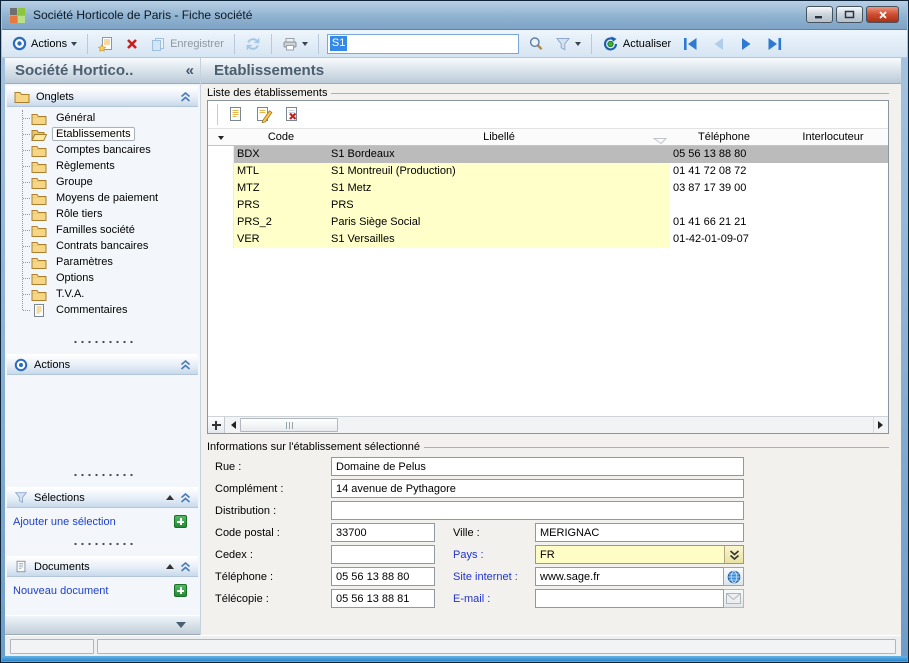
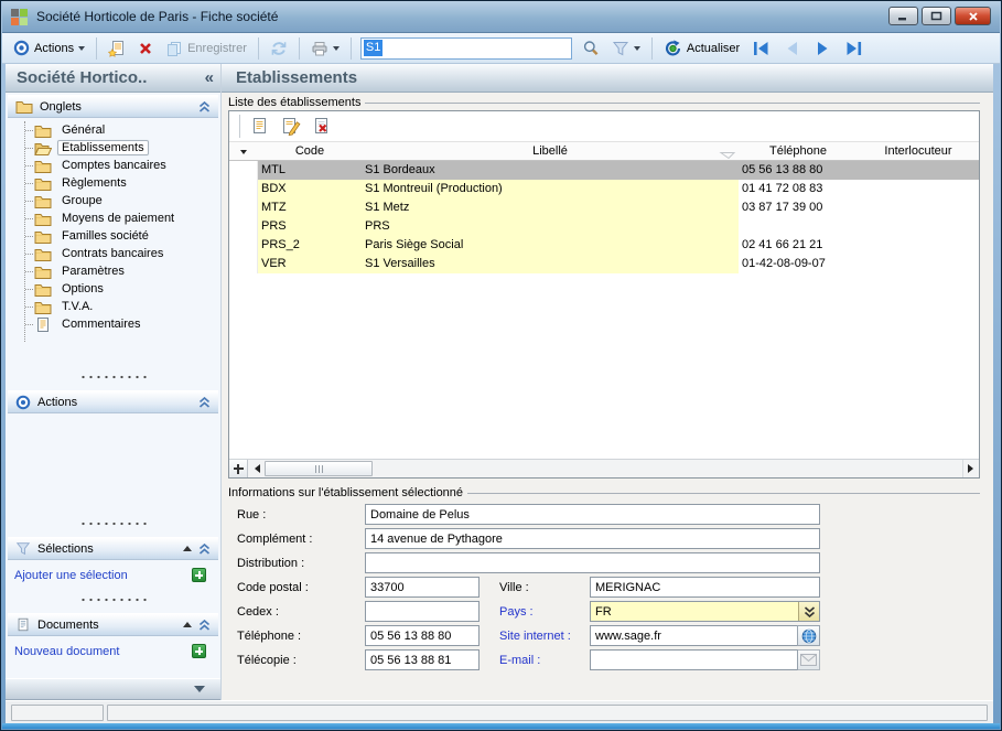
  Société Horticole de Paris - Fiche société
  Actions
  Enregistrer
  S1
  Actualiser
  Société Hortico..
  «
  Onglets
  Général
  Etablissements
  Comptes bancaires
  Règlements
  Groupe
  Moyens de paiement
- Rôle tiers
  Familles société
  Contrats bancaires
  Paramètres
  Options
  T.V.A.
  Commentaires
  Actions
  Sélections
  Ajouter une sélection
  Documents
  Nouveau document
  Etablissements
  Liste des établissements
  Code
  Libellé
  Téléphone
  Interlocuteur
- BDX
+ MTL
  S1 Bordeaux
  05 56 13 88 80
- MTL
+ BDX
  S1 Montreuil (Production)
- 01 41 72 08 72
+ 01 41 72 08 83
  MTZ
  S1 Metz
  03 87 17 39 00
  PRS
  PRS
  PRS_2
  Paris Siège Social
- 01 41 66 21 21
+ 02 41 66 21 21
  VER
  S1 Versailles
- 01-42-01-09-07
+ 01-42-08-09-07
  Informations sur l'établissement sélectionné
  Rue :
  Domaine de Pelus
  Complément :
  14 avenue de Pythagore
  Distribution :
  Code postal :
  33700
  Ville :
  MERIGNAC
  Cedex :
  Pays :
  FR
  Téléphone :
  05 56 13 88 80
  Site internet :
  www.sage.fr
  Télécopie :
  05 56 13 88 81
  E-mail :
